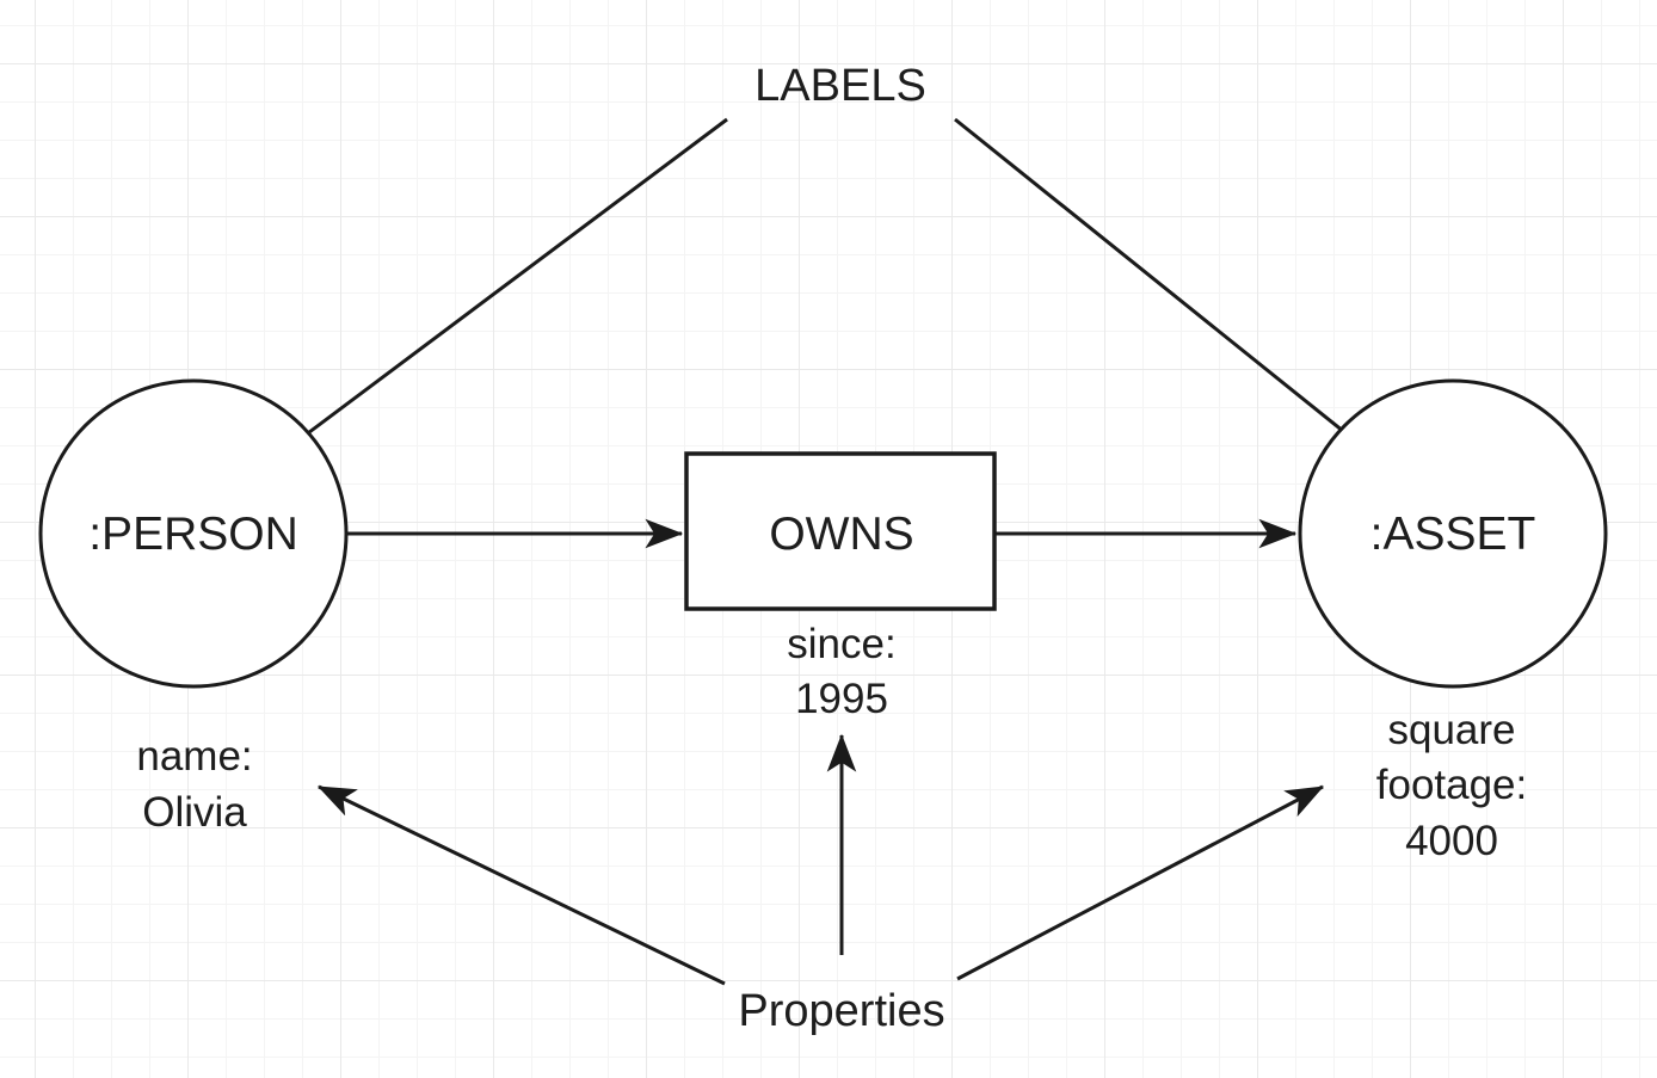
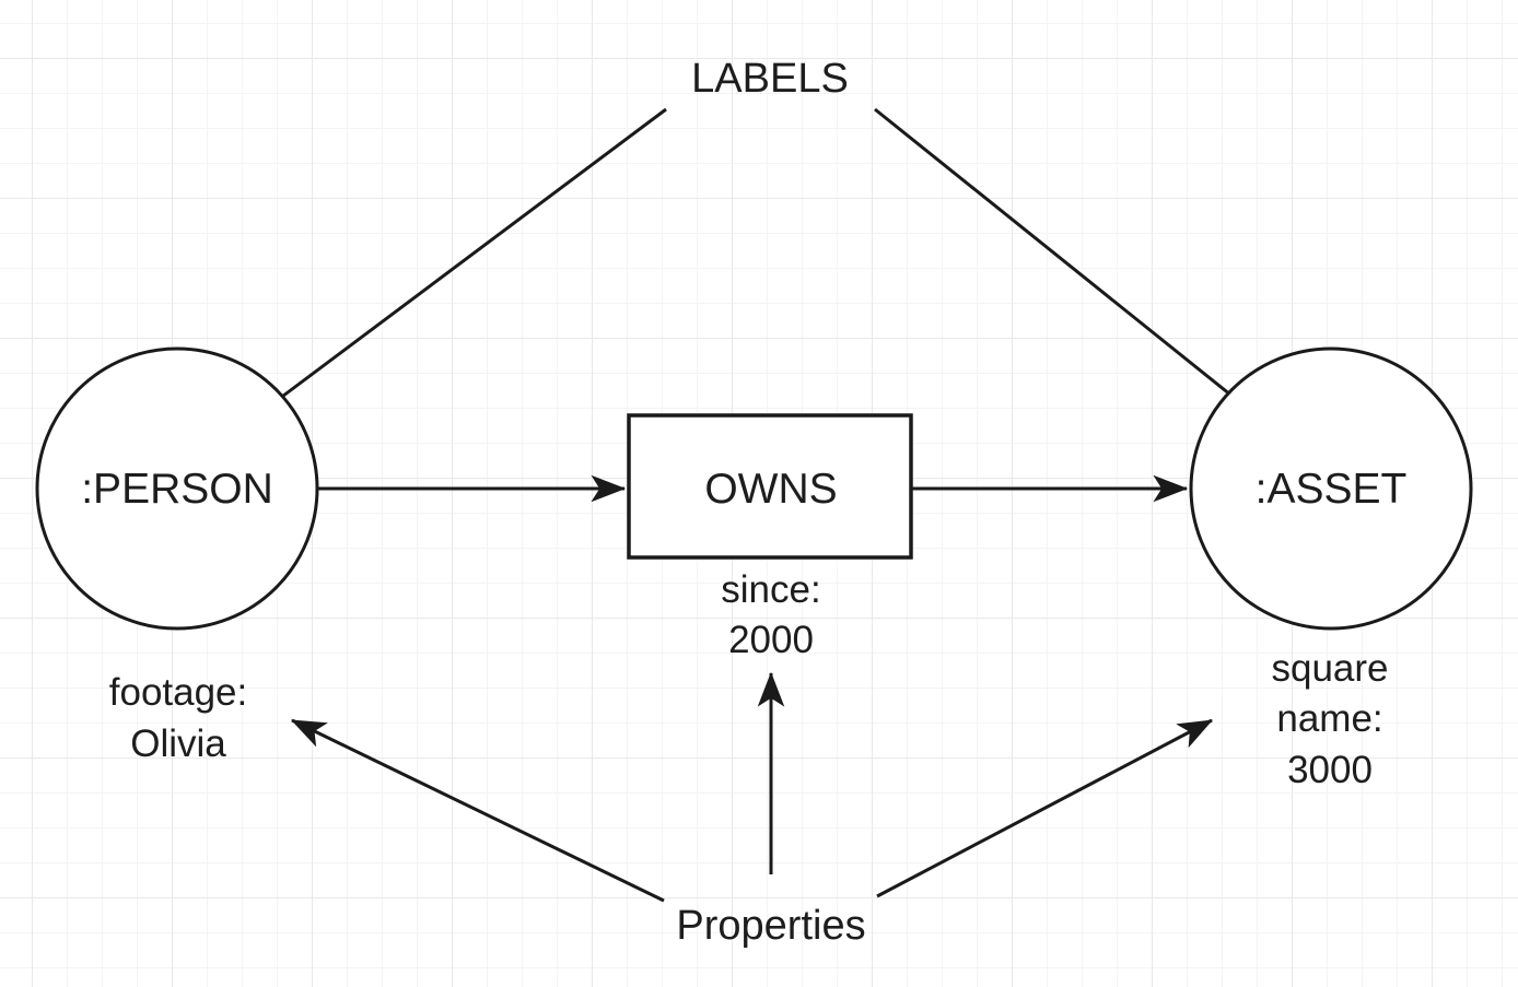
  LABELS
  :PERSON
  OWNS
  :ASSET
- name:
+ footage:
  Olivia
  since:
- 1995
+ 2000
  square
- footage:
+ name:
- 4000
+ 3000
  Properties
